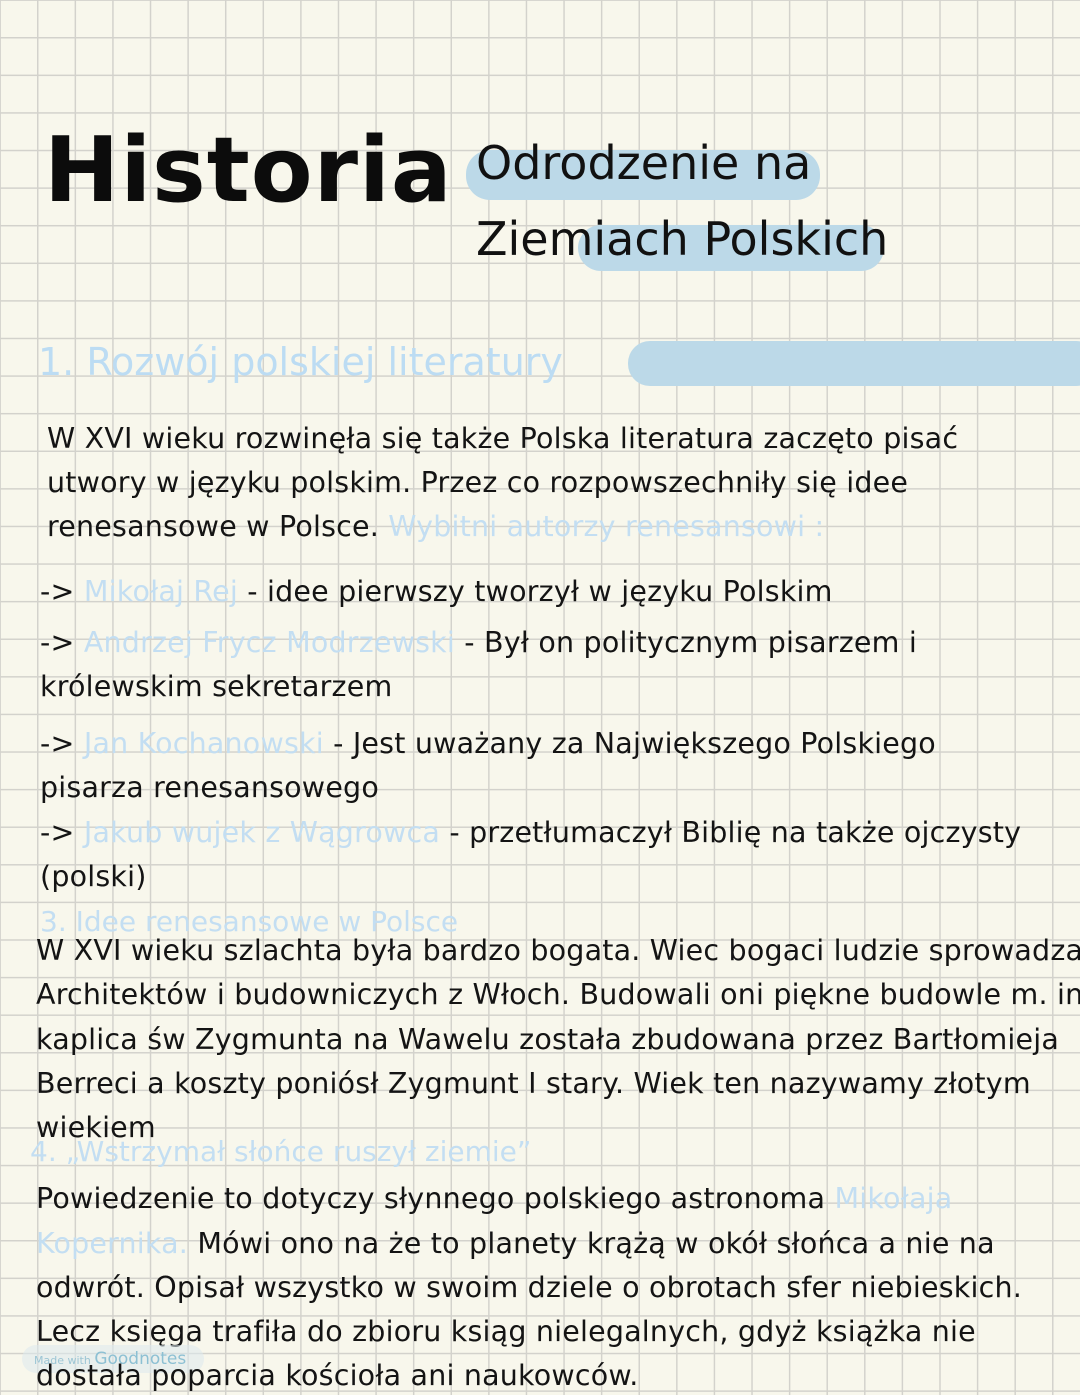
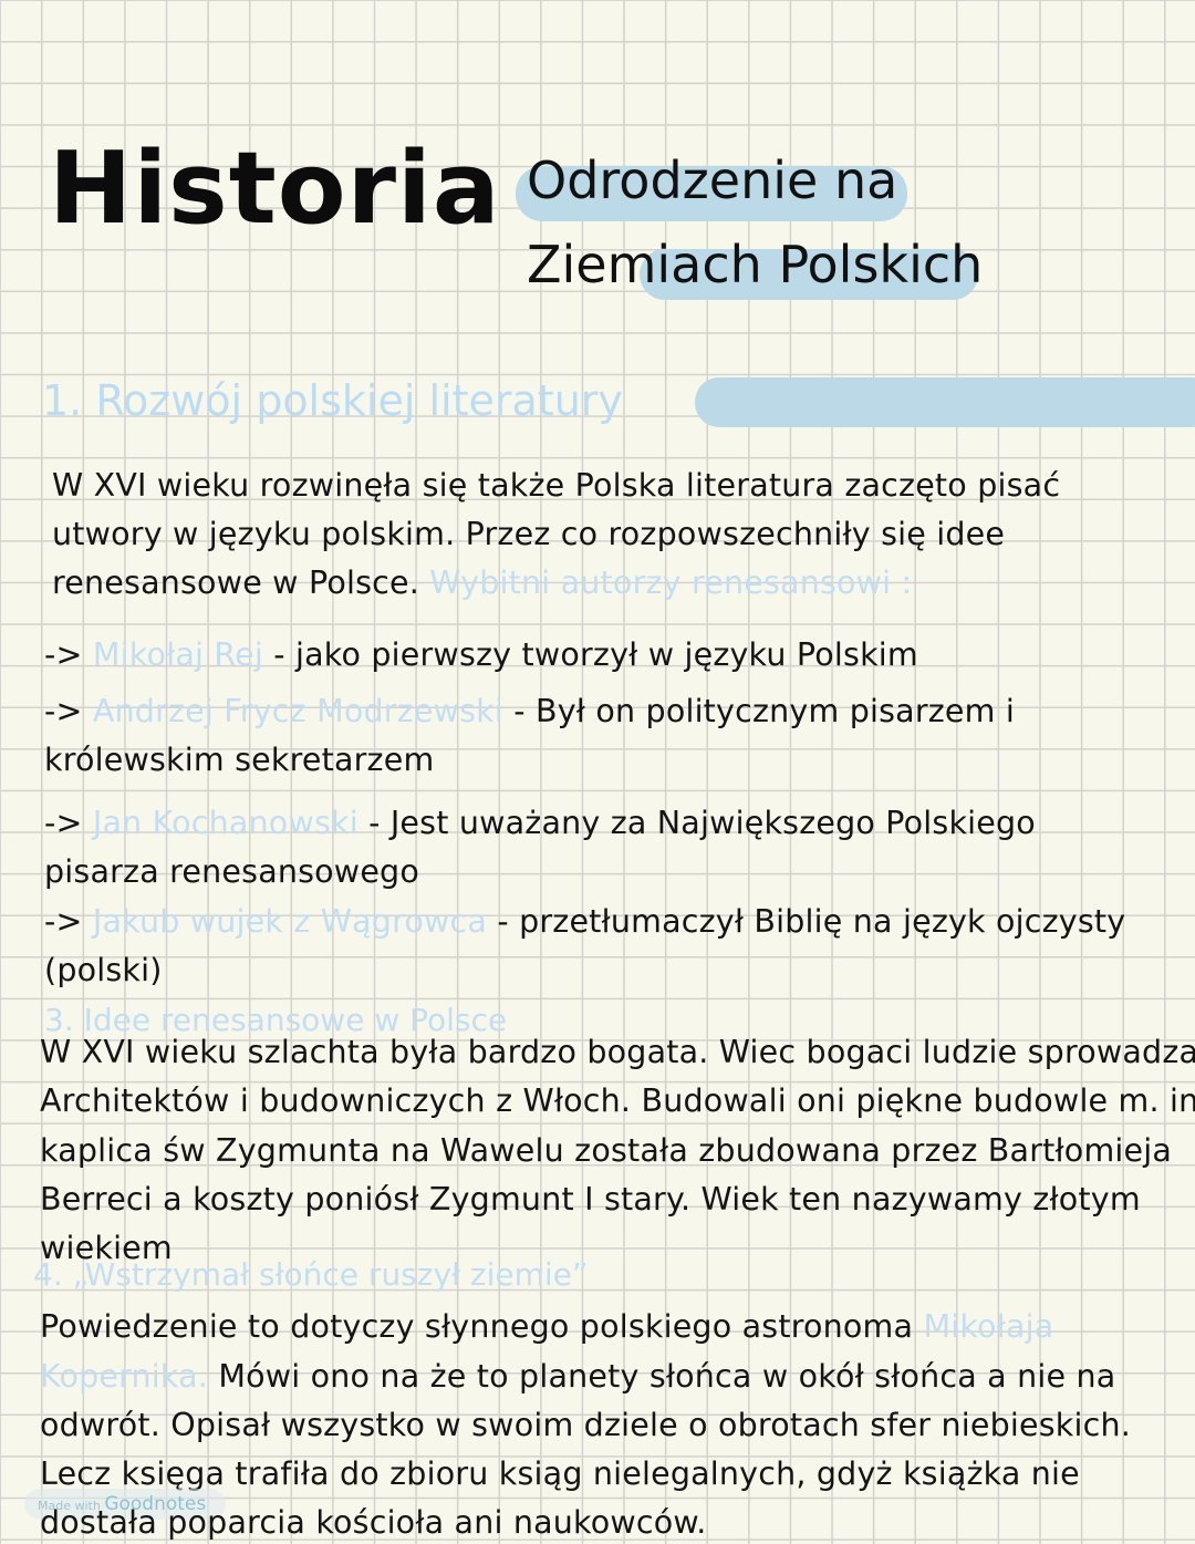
  Historia
  Odrodzenie na
  Ziemiach Polskich
  1. Rozwój polskiej literatury
  W XVI wieku rozwinęła się także Polska literatura zaczęto pisać
  utwory w języku polskim. Przez co rozpowszechniły się idee
  renesansowe w Polsce. Wybitni autorzy renesansowi :
- -> Mikołaj Rej - idee pierwszy tworzył w języku Polskim
+ -> Mikołaj Rej - jako pierwszy tworzył w języku Polskim
  -> Andrzej Frycz Modrzewski - Był on politycznym pisarzem i
  królewskim sekretarzem
  -> Jan Kochanowski - Jest uważany za Największego Polskiego
  pisarza renesansowego
- -> Jakub wujek z Wągrowca - przetłumaczył Biblię na także ojczysty
+ -> Jakub wujek z Wągrowca - przetłumaczył Biblię na język ojczysty
  (polski)
  3. Idee renesansowe w Polsce
  W XVI wieku szlachta była bardzo bogata. Wiec bogaci ludzie sprowadza
  Architektów i budowniczych z Włoch. Budowali oni piękne budowle m. in
  kaplica św Zygmunta na Wawelu została zbudowana przez Bartłomieja
  Berreci a koszty poniósł Zygmunt I stary. Wiek ten nazywamy złotym
  wiekiem
  4. „Wstrzymał słońce ruszył ziemie”
  Powiedzenie to dotyczy słynnego polskiego astronoma Mikołaja
- Kopernika. Mówi ono na że to planety krążą w okół słońca a nie na
+ Kopernika. Mówi ono na że to planety słońca w okół słońca a nie na
  odwrót. Opisał wszystko w swoim dziele o obrotach sfer niebieskich.
  Lecz księga trafiła do zbioru ksiąg nielegalnych, gdyż książka nie
  Made with Goodnotes
  dostała poparcia kościoła ani naukowców.
